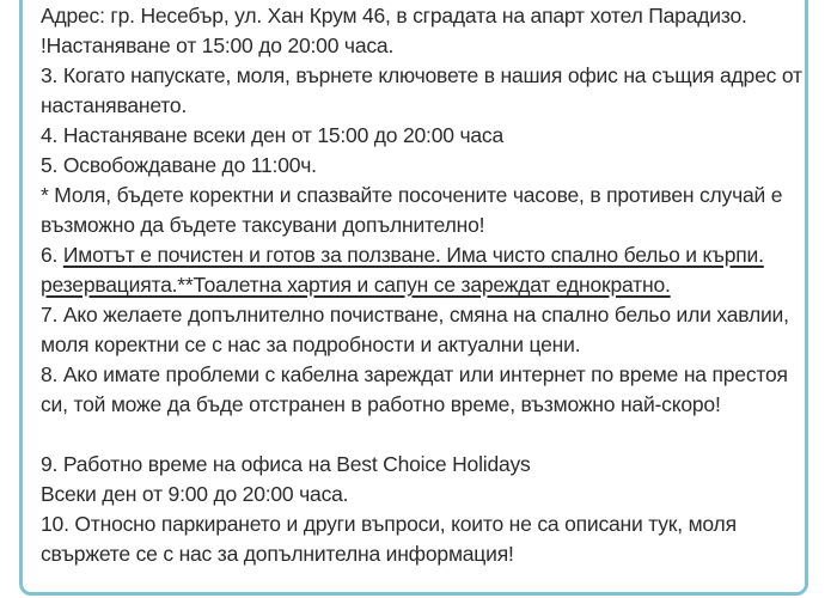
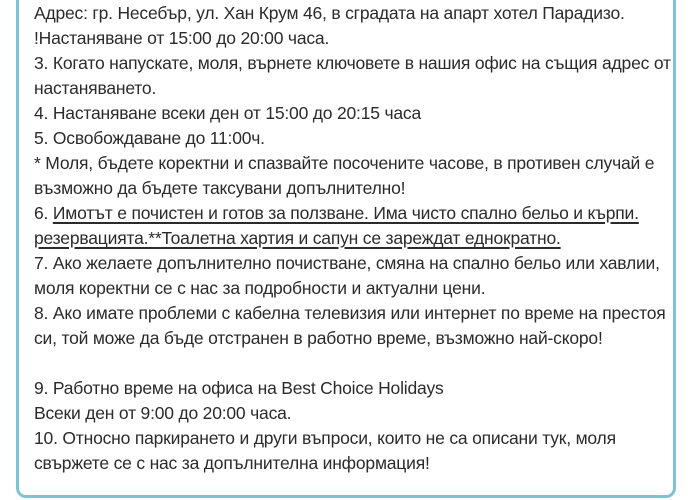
  Адрес: гр. Несебър, ул. Хан Крум 46, в сградата на апарт хотел Парадизо.
  !Настаняване от 15:00 до 20:00 часа.
  3. Когато напускате, моля, върнете ключовете в нашия офис на същия адрес от
  настаняването.
- 4. Настаняване всеки ден от 15:00 до 20:00 часа
+ 4. Настаняване всеки ден от 15:00 до 20:15 часа
  5. Освобождаване до 11:00ч.
  * Моля, бъдете коректни и спазвайте посочените часове, в противен случай е
  възможно да бъдете таксувани допълнително!
  6. Имотът е почистен и готов за ползване. Има чисто спално бельо и кърпи.
  резервацията.**Тоалетна хартия и сапун се зареждат еднократно.
  7. Ако желаете допълнително почистване, смяна на спално бельо или хавлии,
  моля коректни се с нас за подробности и актуални цени.
- 8. Ако имате проблеми с кабелна зареждат или интернет по време на престоя
+ 8. Ако имате проблеми с кабелна телевизия или интернет по време на престоя
  си, той може да бъде отстранен в работно време, възможно най-скоро!
  9. Работно време на офиса на Best Choice Holidays
  Всеки ден от 9:00 до 20:00 часа.
  10. Относно паркирането и други въпроси, които не са описани тук, моля
  свържете се с нас за допълнителна информация!
